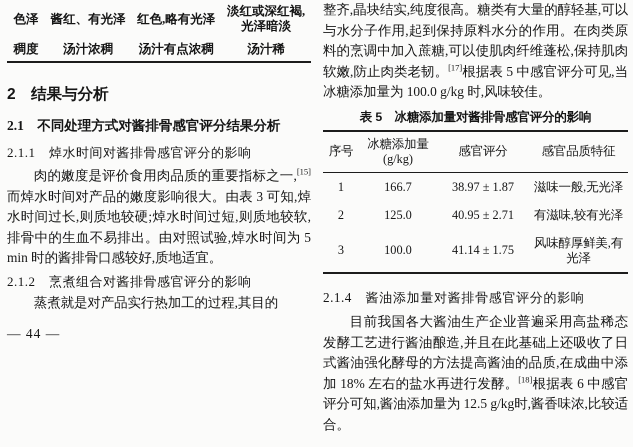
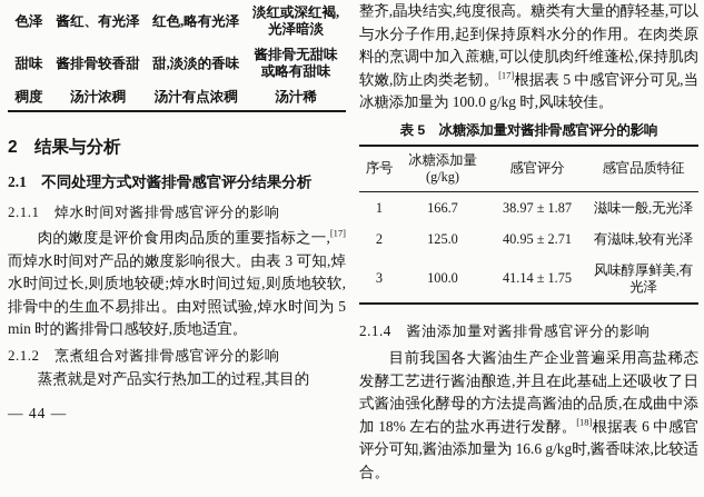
  色泽	酱红、有光泽	红色,略有光泽	淡红或深红褐, 光泽暗淡
+ 甜味	酱排骨较香甜	甜,淡淡的香味	酱排骨无甜味 或略有甜味
  稠度	汤汁浓稠	汤汁有点浓稠	汤汁稀
  2 结果与分析
  2.1 不同处理方式对酱排骨感官评分结果分析
  2.1.1 焯水时间对酱排骨感官评分的影响
- 肉的嫩度是评价食用肉品质的重要指标之一,[15]而焯水时间对产品的嫩度影响很大。由表 3 可知,焯水时间过长,则质地较硬;焯水时间过短,则质地较软,排骨中的生血不易排出。由对照试验,焯水时间为 5 min 时的酱排骨口感较好,质地适宜。
+ 肉的嫩度是评价食用肉品质的重要指标之一,[17]而焯水时间对产品的嫩度影响很大。由表 3 可知,焯水时间过长,则质地较硬;焯水时间过短,则质地较软,排骨中的生血不易排出。由对照试验,焯水时间为 5 min 时的酱排骨口感较好,质地适宜。
  2.1.2 烹煮组合对酱排骨感官评分的影响
  蒸煮就是对产品实行热加工的过程,其目的
  — 44 —
  整齐,晶块结实,纯度很高。糖类有大量的醇轻基,可以与水分子作用,起到保持原料水分的作用。在肉类原料的烹调中加入蔗糖,可以使肌肉纤维蓬松,保持肌肉软嫩,防止肉类老韧。[17]根据表 5 中感官评分可见,当冰糖添加量为 100.0 g/kg 时,风味较佳。
  表 5 冰糖添加量对酱排骨感官评分的影响
  序号	冰糖添加量 (g/kg)	感官评分	感官品质特征
  1	166.7	38.97 ± 1.87	滋味一般,无光泽
  2	125.0	40.95 ± 2.71	有滋味,较有光泽
  3	100.0	41.14 ± 1.75	风味醇厚鲜美,有光泽
  2.1.4 酱油添加量对酱排骨感官评分的影响
- 目前我国各大酱油生产企业普遍采用高盐稀态发酵工艺进行酱油酿造,并且在此基础上还吸收了日式酱油强化酵母的方法提高酱油的品质,在成曲中添加 18% 左右的盐水再进行发酵。[18]根据表 6 中感官评分可知,酱油添加量为 12.5 g/kg时,酱香味浓,比较适合。
+ 目前我国各大酱油生产企业普遍采用高盐稀态发酵工艺进行酱油酿造,并且在此基础上还吸收了日式酱油强化酵母的方法提高酱油的品质,在成曲中添加 18% 左右的盐水再进行发酵。[18]根据表 6 中感官评分可知,酱油添加量为 16.6 g/kg时,酱香味浓,比较适合。
